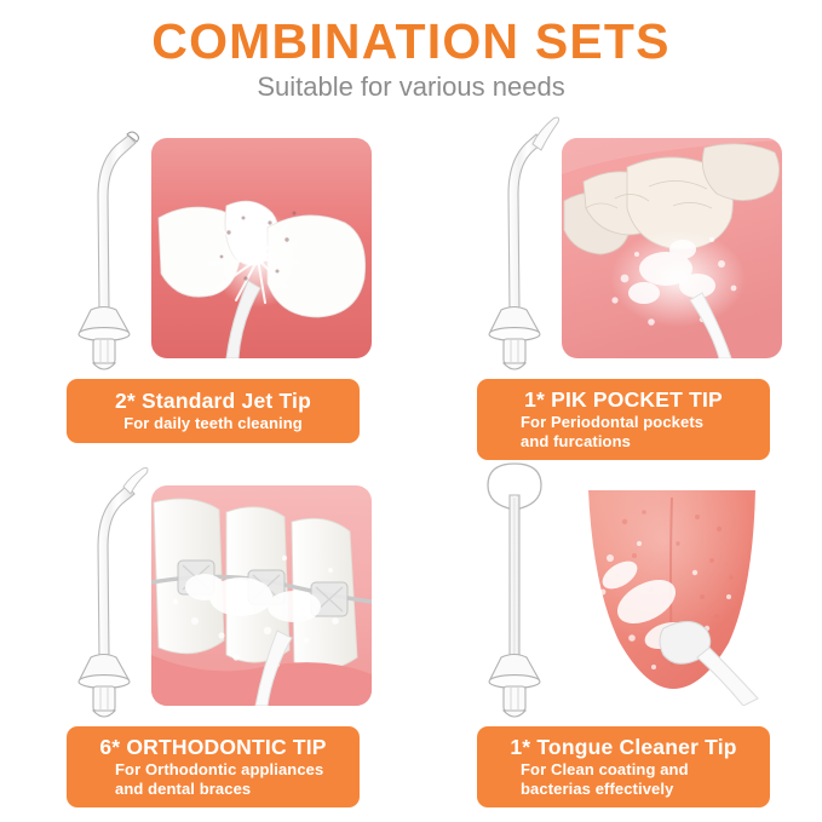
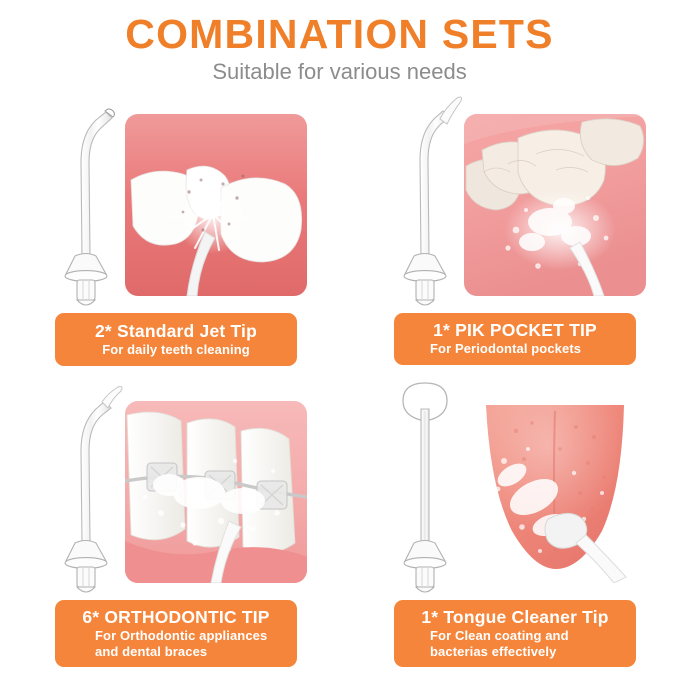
  COMBINATION SETS
  Suitable for various needs
  2* Standard Jet Tip
  For daily teeth cleaning
  1* PIK POCKET TIP
  For Periodontal pockets
- and furcations
  6* ORTHODONTIC TIP
  For Orthodontic appliances
  and dental braces
  1* Tongue Cleaner Tip
  For Clean coating and
  bacterias effectively
